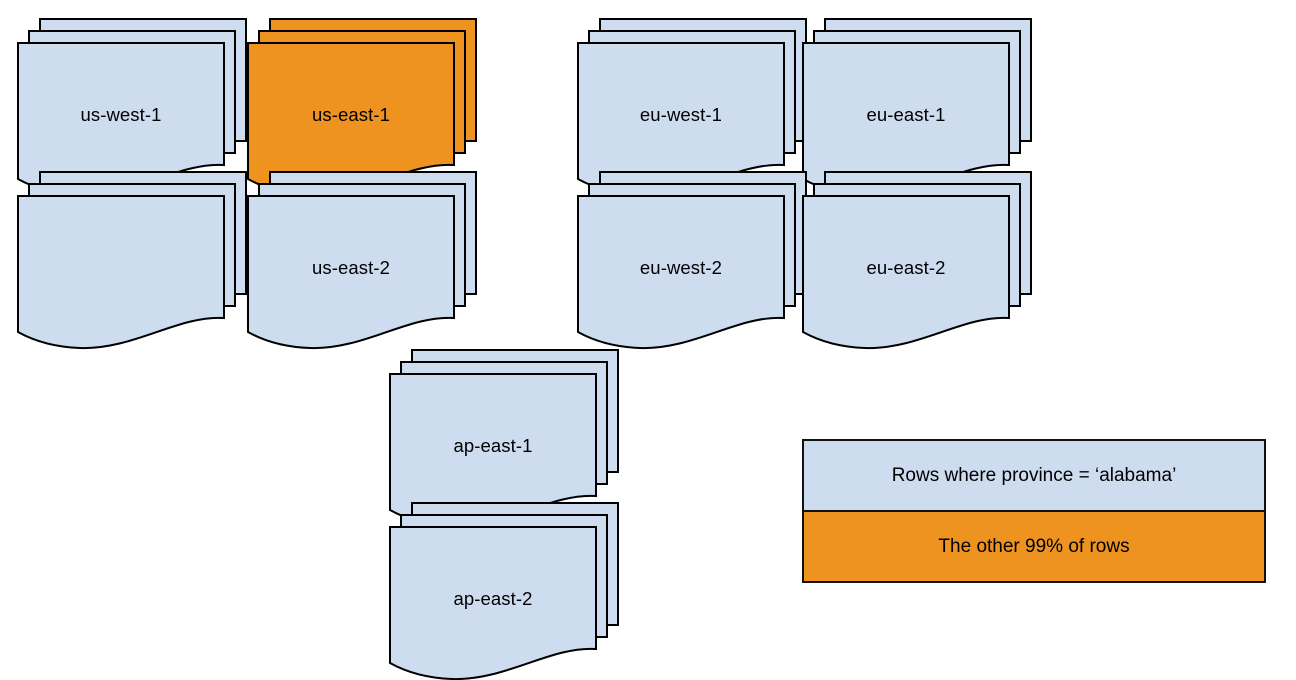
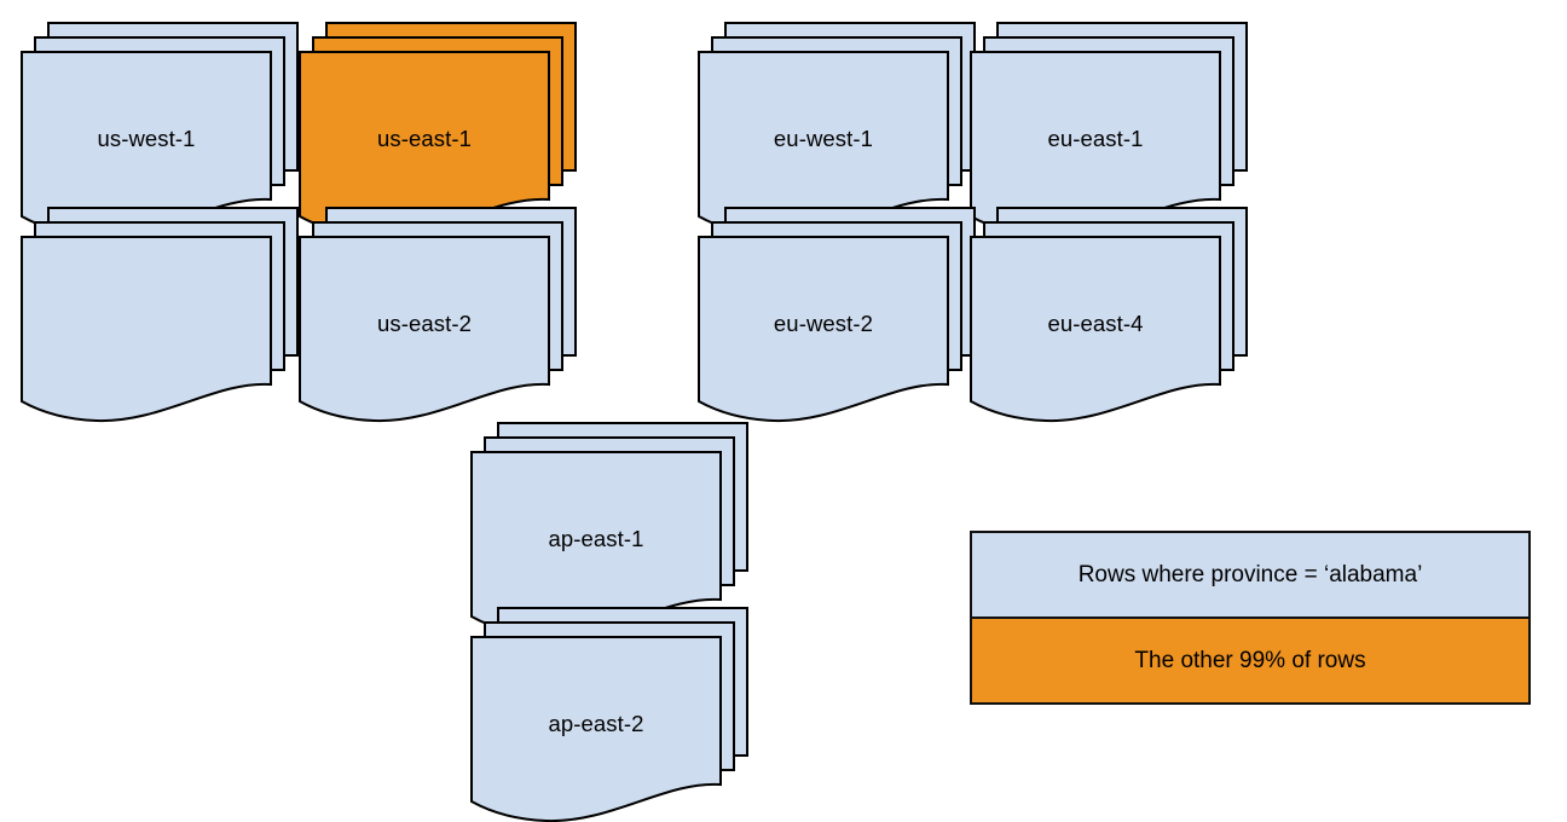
  us-west-1
  us-east-1
  eu-west-1
  eu-east-1
  us-east-2
  eu-west-2
- eu-east-2
+ eu-east-4
  ap-east-1
  ap-east-2
  Rows where province = ‘alabama’
  The other 99% of rows
